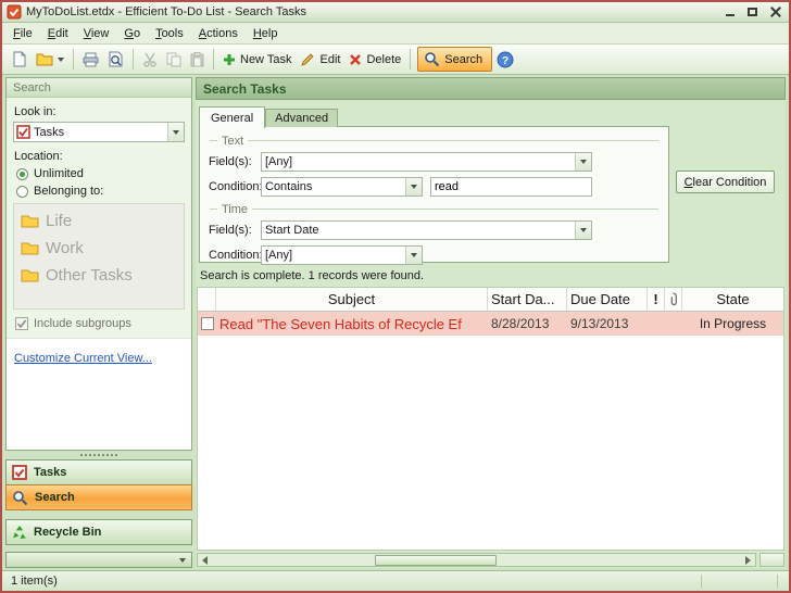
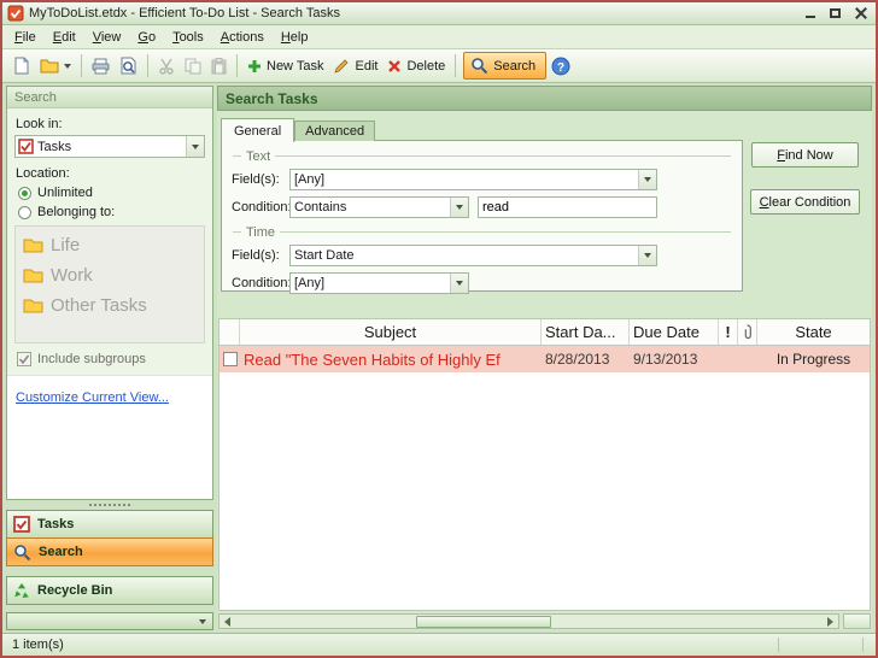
  MyToDoList.etdx - Efficient To-Do List - Search Tasks
  File
  Edit
  View
  Go
  Tools
  Actions
  Help
  New Task
  Edit
  Delete
  Search
  ?
  Search
  Look in:
  Tasks
  Location:
  Unlimited
  Belonging to:
  Life
  Work
  Other Tasks
  Include subgroups
  Customize Current View...
  Tasks
  Search
  Recycle Bin
  Search Tasks
  General
  Advanced
  Text
  Field(s):
  [Any]
  Condition
  Contains
  read
  Time
  Field(s):
  Start Date
  Condition
  [Any]
+ Find Now
  Clear Condition
- Search is complete. 1 records were found.
  Subject
  Start Da...
  Due Date
  !
  State
- Read "The Seven Habits of Recycle Ef
+ Read "The Seven Habits of Highly Ef
  8/28/2013
  9/13/2013
  In Progress
  1 item(s)
